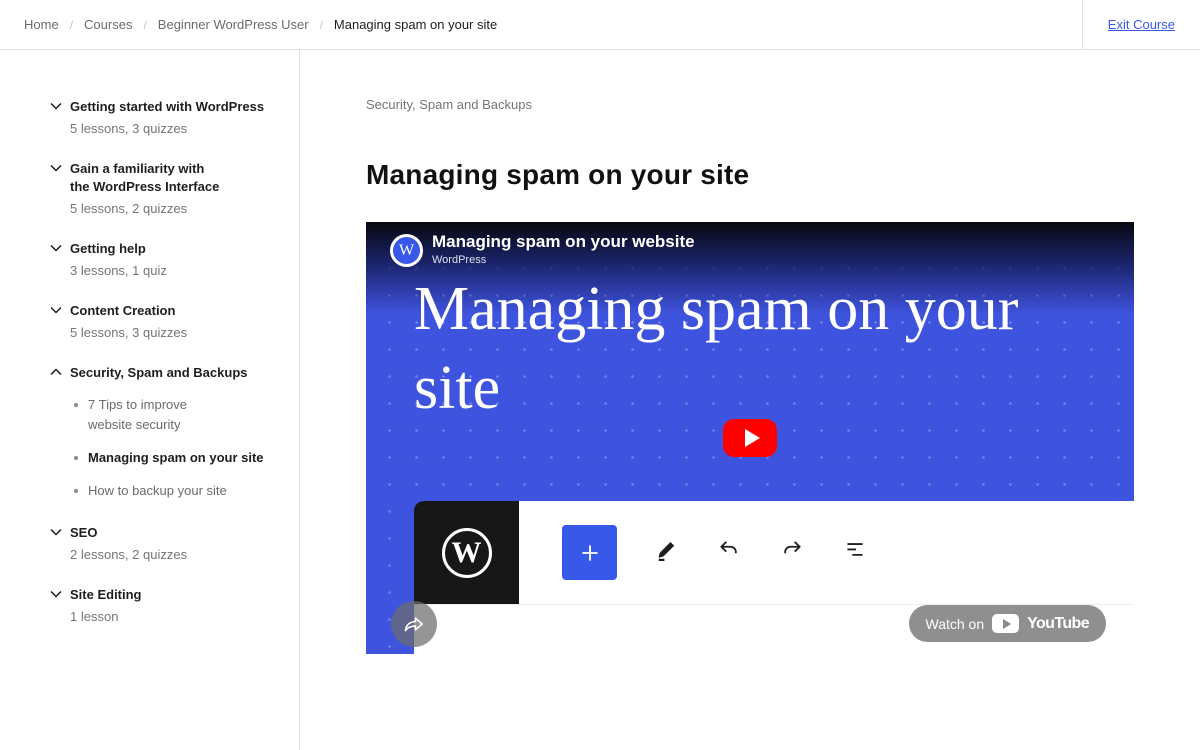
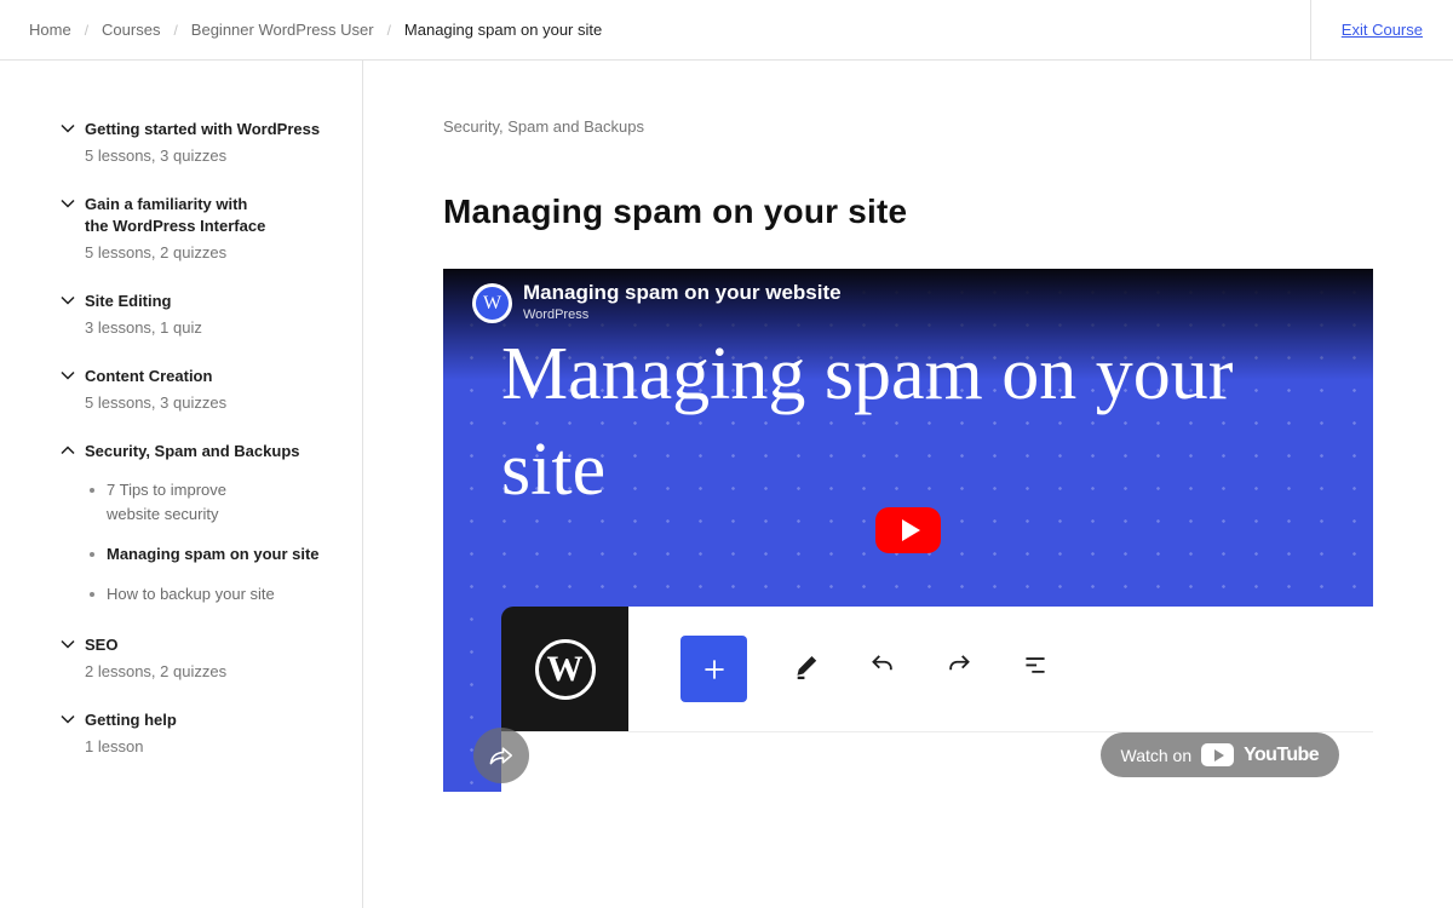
  Home
  /
  Courses
  /
  Beginner WordPress User
  /
  Managing spam on your site
  Exit Course
  Getting started with WordPress
  5 lessons, 3 quizzes
  Gain a familiarity with
  the WordPress Interface
  5 lessons, 2 quizzes
- Getting help
+ Site Editing
  3 lessons, 1 quiz
  Content Creation
  5 lessons, 3 quizzes
  Security, Spam and Backups
  7 Tips to improve
  website security
  Managing spam on your site
  How to backup your site
  SEO
  2 lessons, 2 quizzes
- Site Editing
+ Getting help
  1 lesson
  Security, Spam and Backups
  Managing spam on your site
  W
  Managing spam on your website
  WordPress
  Managing spam on your
  site
  W
  Watch on
  YouTube
